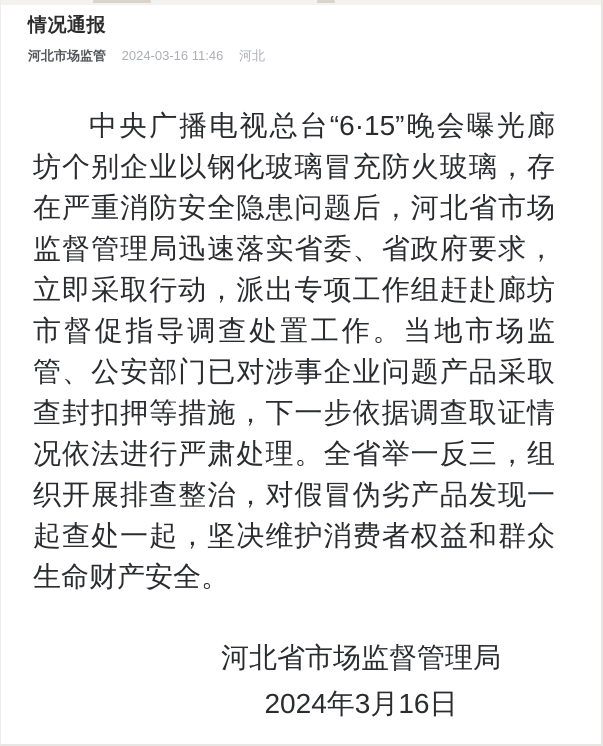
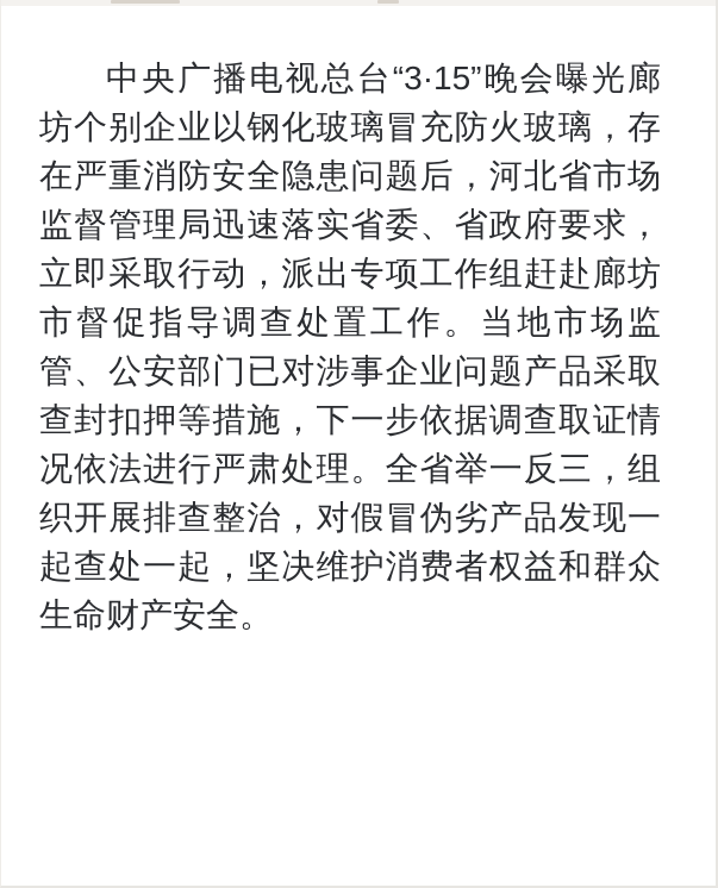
- 情况通报
- 河北市场监管 2024-03-16 11:46 河北
- 中央广播电视总台“6·15”晚会曝光廊坊个别企业以钢化玻璃冒充防火玻璃，存在严重消防安全隐患问题后，河北省市场监督管理局迅速落实省委、省政府要求，立即采取行动，派出专项工作组赶赴廊坊市督促指导调查处置工作。当地市场监管、公安部门已对涉事企业问题产品采取查封扣押等措施，下一步依据调查取证情况依法进行严肃处理。全省举一反三，组织开展排查整治，对假冒伪劣产品发现一起查处一起，坚决维护消费者权益和群众生命财产安全。
+ 中央广播电视总台“3·15”晚会曝光廊坊个别企业以钢化玻璃冒充防火玻璃，存在严重消防安全隐患问题后，河北省市场监督管理局迅速落实省委、省政府要求，立即采取行动，派出专项工作组赶赴廊坊市督促指导调查处置工作。当地市场监管、公安部门已对涉事企业问题产品采取查封扣押等措施，下一步依据调查取证情况依法进行严肃处理。全省举一反三，组织开展排查整治，对假冒伪劣产品发现一起查处一起，坚决维护消费者权益和群众生命财产安全。
- 河北省市场监督管理局
- 2024年3月16日
